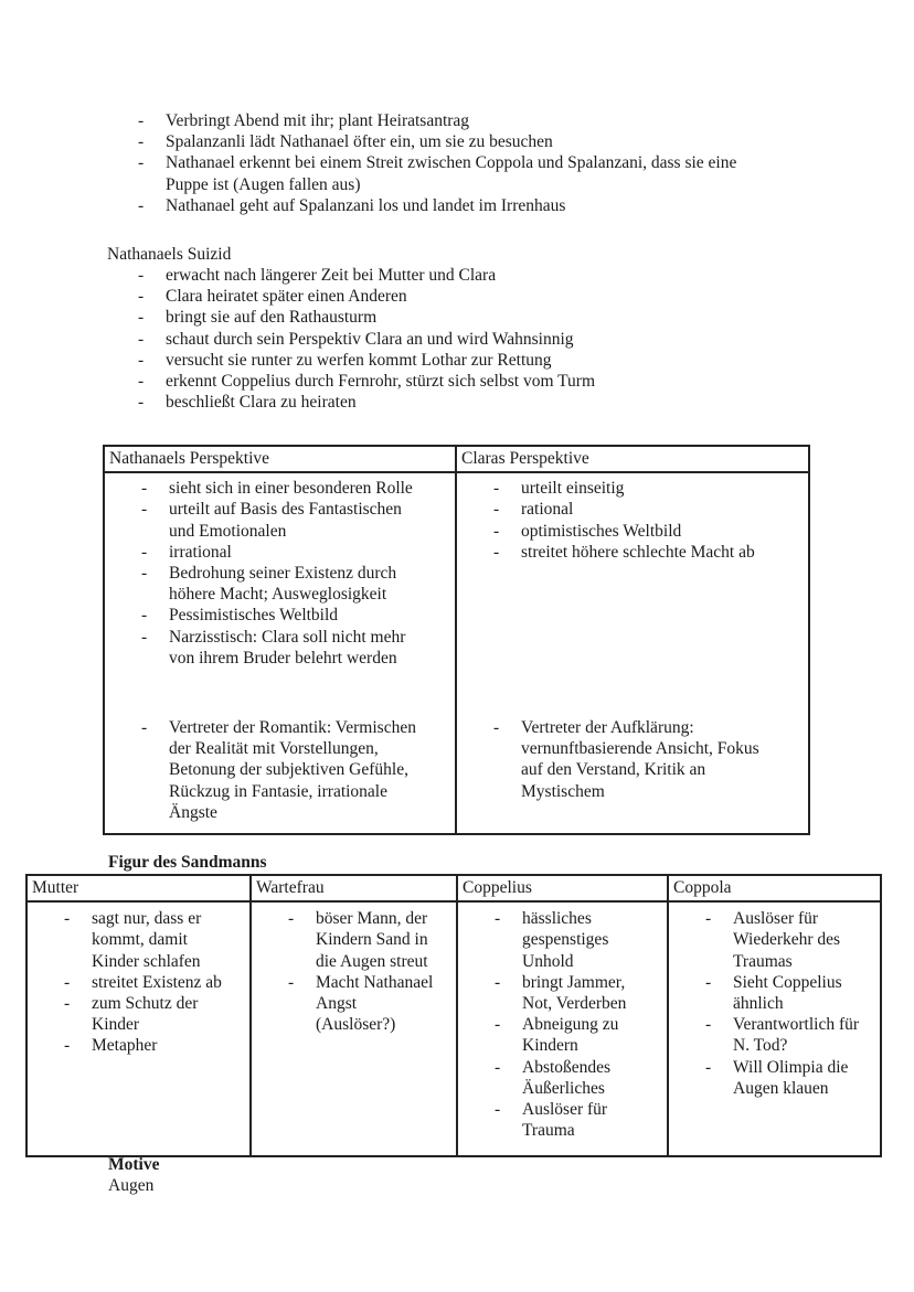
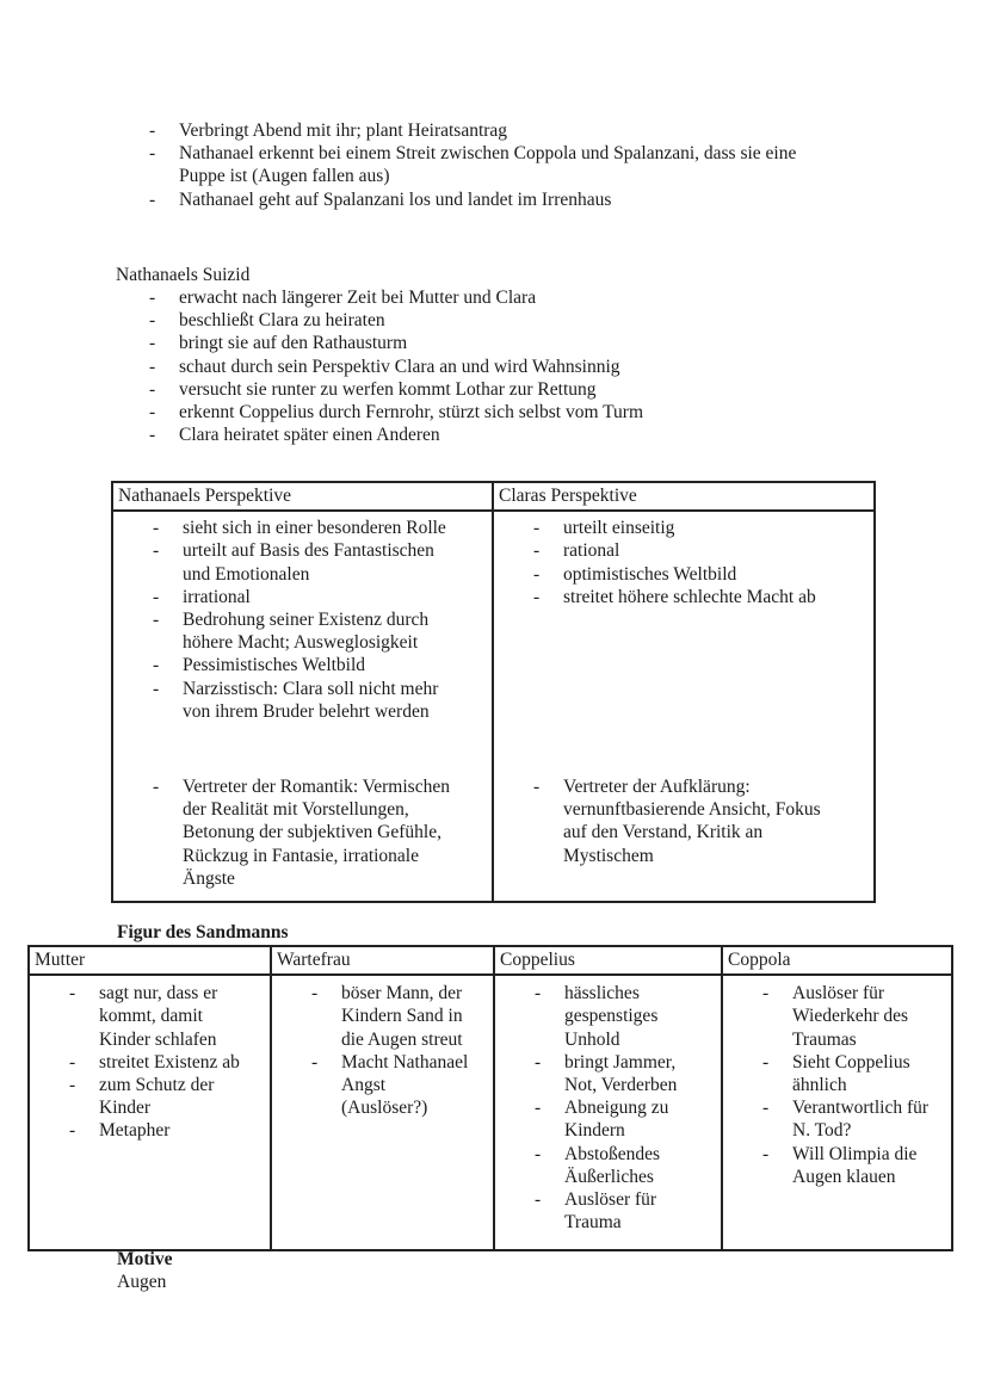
  Verbringt Abend mit ihr; plant Heiratsantrag
- Spalanzanli lädt Nathanael öfter ein, um sie zu besuchen
  Nathanael erkennt bei einem Streit zwischen Coppola und Spalanzani, dass sie eine Puppe ist (Augen fallen aus)
  Nathanael geht auf Spalanzani los und landet im Irrenhaus
  Nathanaels Suizid
  erwacht nach längerer Zeit bei Mutter und Clara
- Clara heiratet später einen Anderen
+ beschließt Clara zu heiraten
  bringt sie auf den Rathausturm
  schaut durch sein Perspektiv Clara an und wird Wahnsinnig
  versucht sie runter zu werfen kommt Lothar zur Rettung
  erkennt Coppelius durch Fernrohr, stürzt sich selbst vom Turm
- beschließt Clara zu heiraten
+ Clara heiratet später einen Anderen
  Nathanaels Perspektive	Claras Perspektive
  sieht sich in einer besonderen Rolleurteilt auf Basis des Fantastischen und EmotionalenirrationalBedrohung seiner Existenz durch höhere Macht; AusweglosigkeitPessimistisches WeltbildNarzisstisch: Clara soll nicht mehr von ihrem Bruder belehrt werden	urteilt einseitigrationaloptimistisches Weltbildstreitet höhere schlechte Macht ab
  Vertreter der Romantik: Vermischen der Realität mit Vorstellungen, Betonung der subjektiven Gefühle, Rückzug in Fantasie, irrationale Ängste	Vertreter der Aufklärung: vernunftbasierende Ansicht, Fokus auf den Verstand, Kritik an Mystischem
  Figur des Sandmanns
  Mutter	Wartefrau	Coppelius	Coppola
  sagt nur, dass er kommt, damit Kinder schlafenstreitet Existenz abzum Schutz der KinderMetapher	böser Mann, der Kindern Sand in die Augen streutMacht Nathanael Angst (Auslöser?)	hässliches gespenstiges Unholdbringt Jammer, Not, VerderbenAbneigung zu KindernAbstoßendes ÄußerlichesAuslöser für Trauma	Auslöser für Wiederkehr des TraumasSieht Coppelius ähnlichVerantwortlich für N. Tod?Will Olimpia die Augen klauen
  Motive
  Augen
